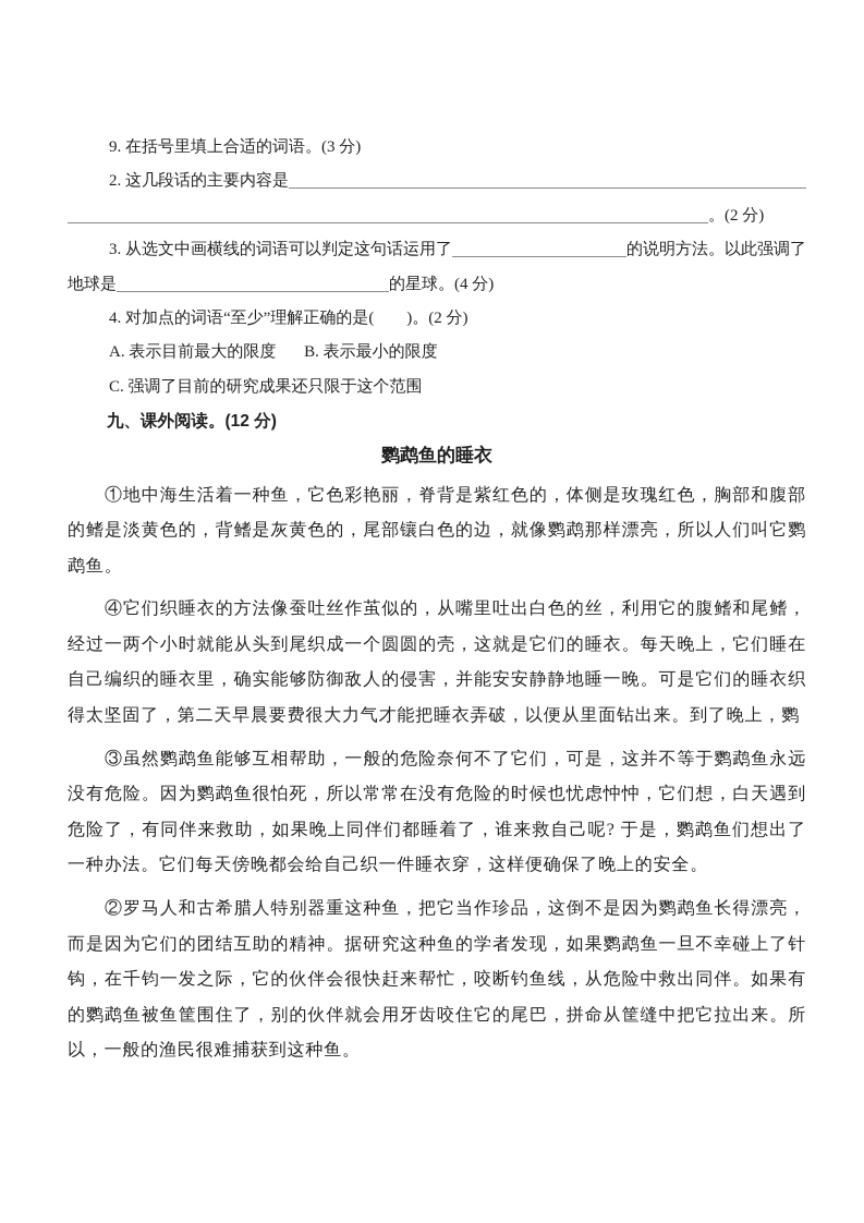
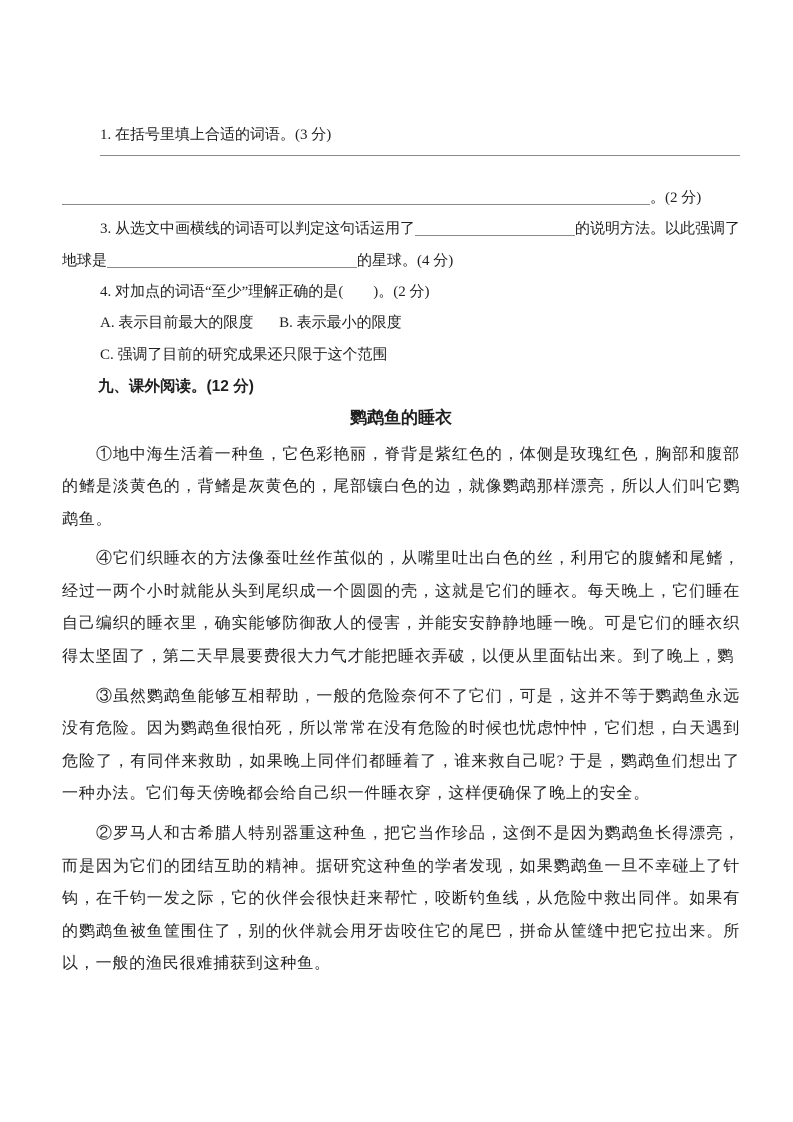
- 9. 在括号里填上合适的词语。(3 分)
+ 1. 在括号里填上合适的词语。(3 分)
- 2. 这几段话的主要内容是
  。(2 分)
  3. 从选文中画横线的词语可以判定这句话运用了
  的说明方法。以此强调了
  地球是
  的星球。(4 分)
  4. 对加点的词语“至少”理解正确的是( )。(2 分)
  A. 表示目前最大的限度 B. 表示最小的限度
  C. 强调了目前的研究成果还只限于这个范围
  九、课外阅读。(12 分)
  鹦鹉鱼的睡衣
  ①地中海生活着一种鱼，它色彩艳丽，脊背是紫红色的，体侧是玫瑰红色，胸部和腹部的鳍是淡黄色的，背鳍是灰黄色的，尾部镶白色的边，就像鹦鹉那样漂亮，所以人们叫它鹦鹉鱼。
  ④它们织睡衣的方法像蚕吐丝作茧似的，从嘴里吐出白色的丝，利用它的腹鳍和尾鳍，经过一两个小时就能从头到尾织成一个圆圆的壳，这就是它们的睡衣。每天晚上，它们睡在自己编织的睡衣里，确实能够防御敌人的侵害，并能安安静静地睡一晚。可是它们的睡衣织得太坚固了，第二天早晨要费很大力气才能把睡衣弄破，以便从里面钻出来。到了晚上，鹦
  ③虽然鹦鹉鱼能够互相帮助，一般的危险奈何不了它们，可是，这并不等于鹦鹉鱼永远没有危险。因为鹦鹉鱼很怕死，所以常常在没有危险的时候也忧虑忡忡，它们想，白天遇到危险了，有同伴来救助，如果晚上同伴们都睡着了，谁来救自己呢? 于是，鹦鹉鱼们想出了一种办法。它们每天傍晚都会给自己织一件睡衣穿，这样便确保了晚上的安全。
  ②罗马人和古希腊人特别器重这种鱼，把它当作珍品，这倒不是因为鹦鹉鱼长得漂亮，而是因为它们的团结互助的精神。据研究这种鱼的学者发现，如果鹦鹉鱼一旦不幸碰上了针钩，在千钧一发之际，它的伙伴会很快赶来帮忙，咬断钓鱼线，从危险中救出同伴。如果有的鹦鹉鱼被鱼筐围住了，别的伙伴就会用牙齿咬住它的尾巴，拼命从筐缝中把它拉出来。所以，一般的渔民很难捕获到这种鱼。
